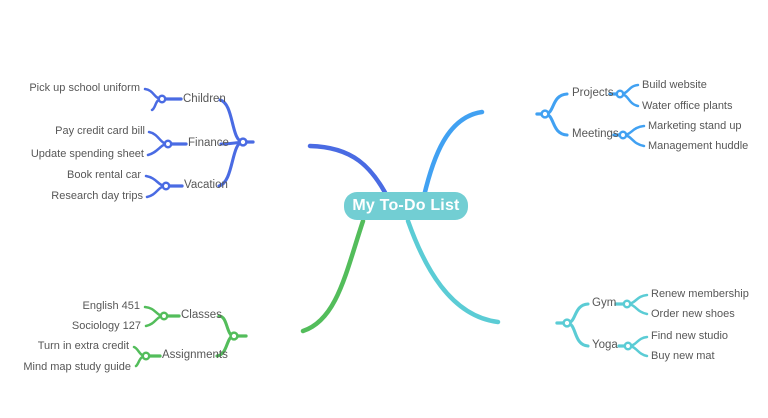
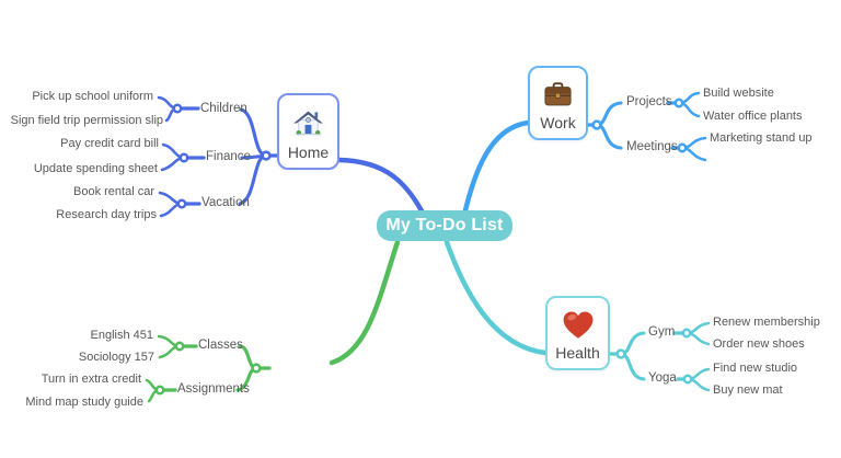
+ Home
  Children
  Finance
  Vacation
  Pick up school uniform
+ Sign field trip permission slip
  Pay credit card bill
  Update spending sheet
  Book rental car
  Research day trips
+ Work
  Projects
  Meetings
  Build website
  Water office plants
  Marketing stand up
- Management huddle
  Classes
  Assignments
  English 451
- Sociology 127
+ Sociology 157
  Turn in extra credit
  Mind map study guide
+ Health
  Gym
  Yoga
  Renew membership
  Order new shoes
  Find new studio
  Buy new mat
  My To-Do List
